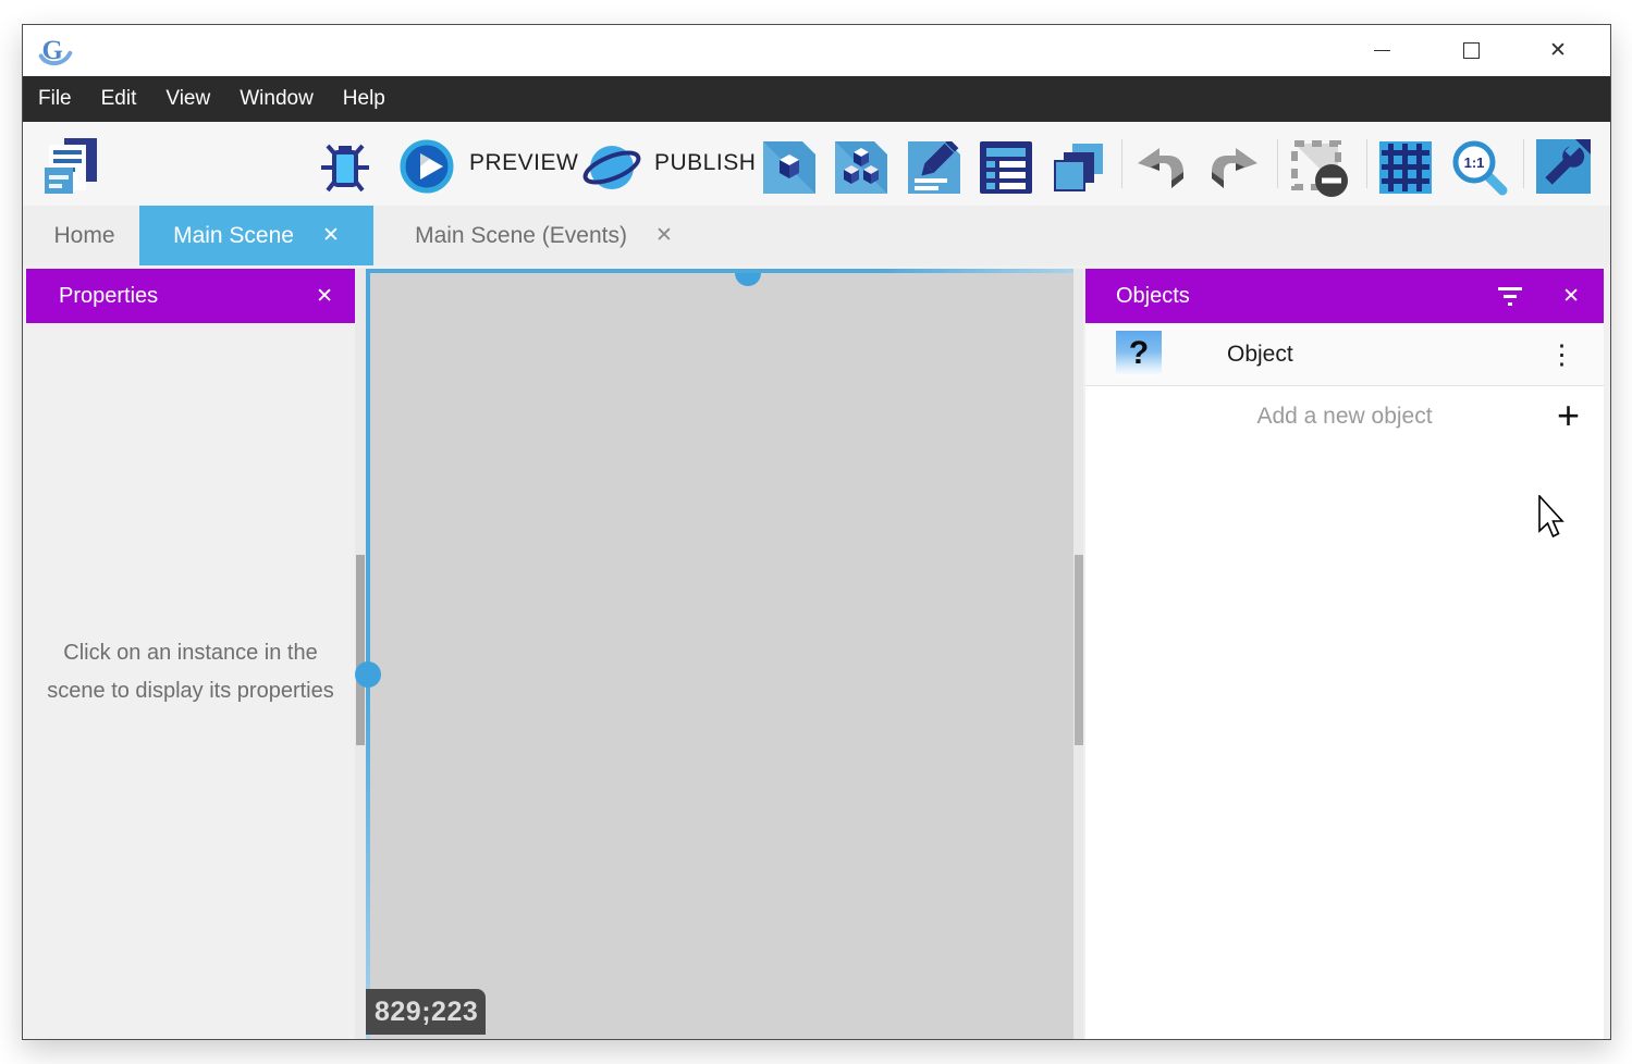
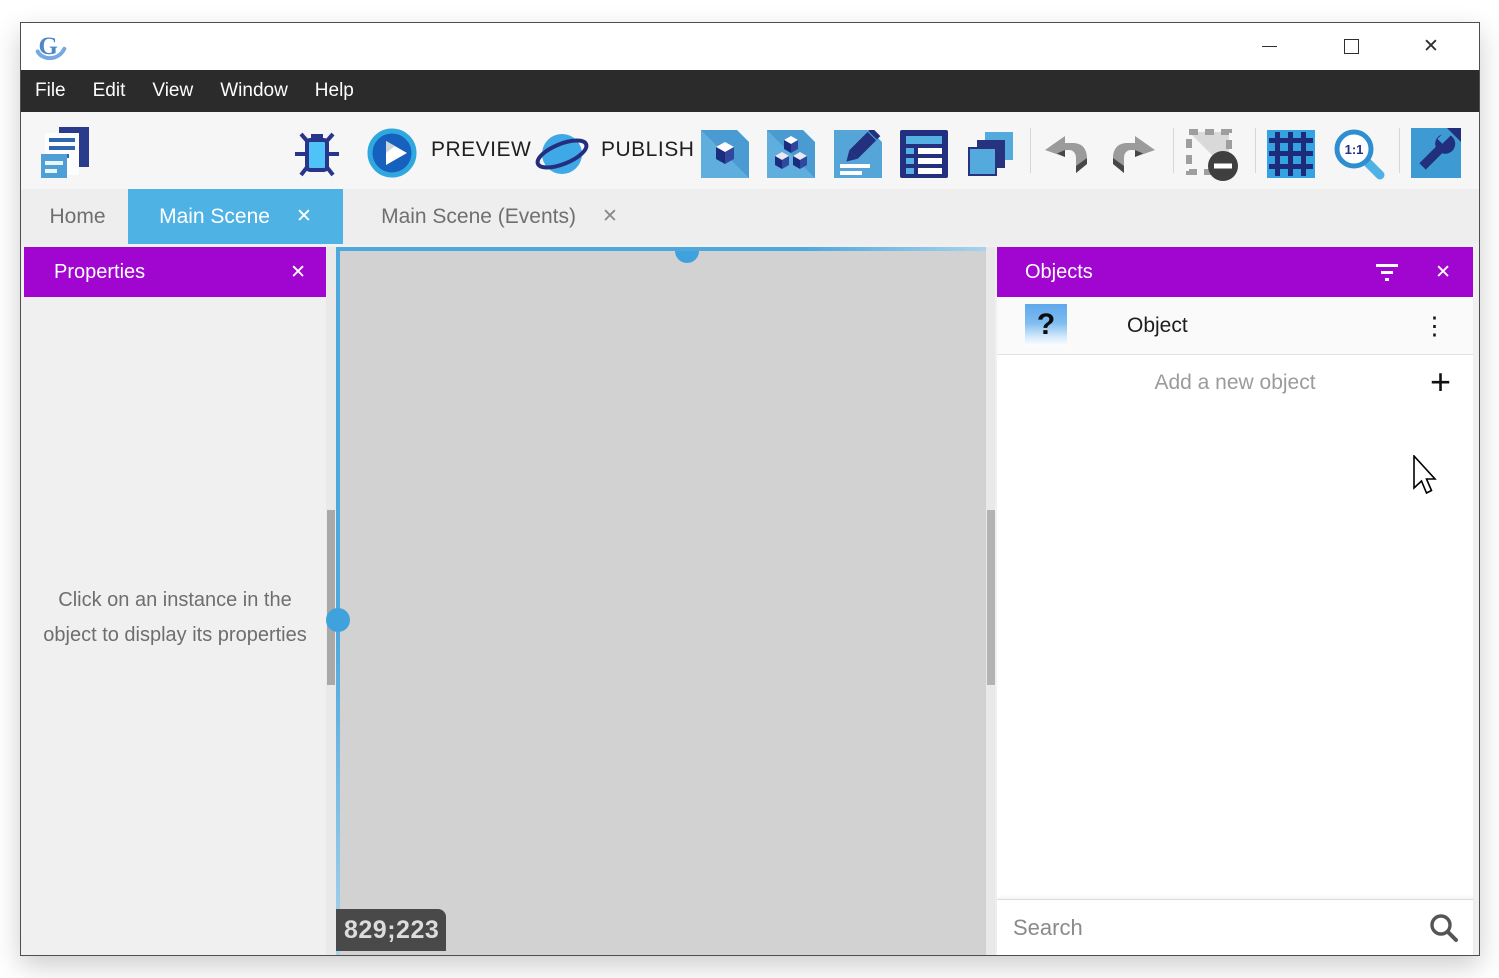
  G
  ✕
  File
  Edit
  View
  Window
  Help
  PREVIEW
  PUBLISH
  1:1
  Home
  Main Scene
  ✕
  Main Scene (Events)
  ✕
  Properties
  ✕
- Click on an instance in the scene to display its properties
+ Click on an instance in the object to display its properties
  829;223
  Objects
  ✕
  ?
  Object
  ⋮
  Add a new object
  +
+ Search
